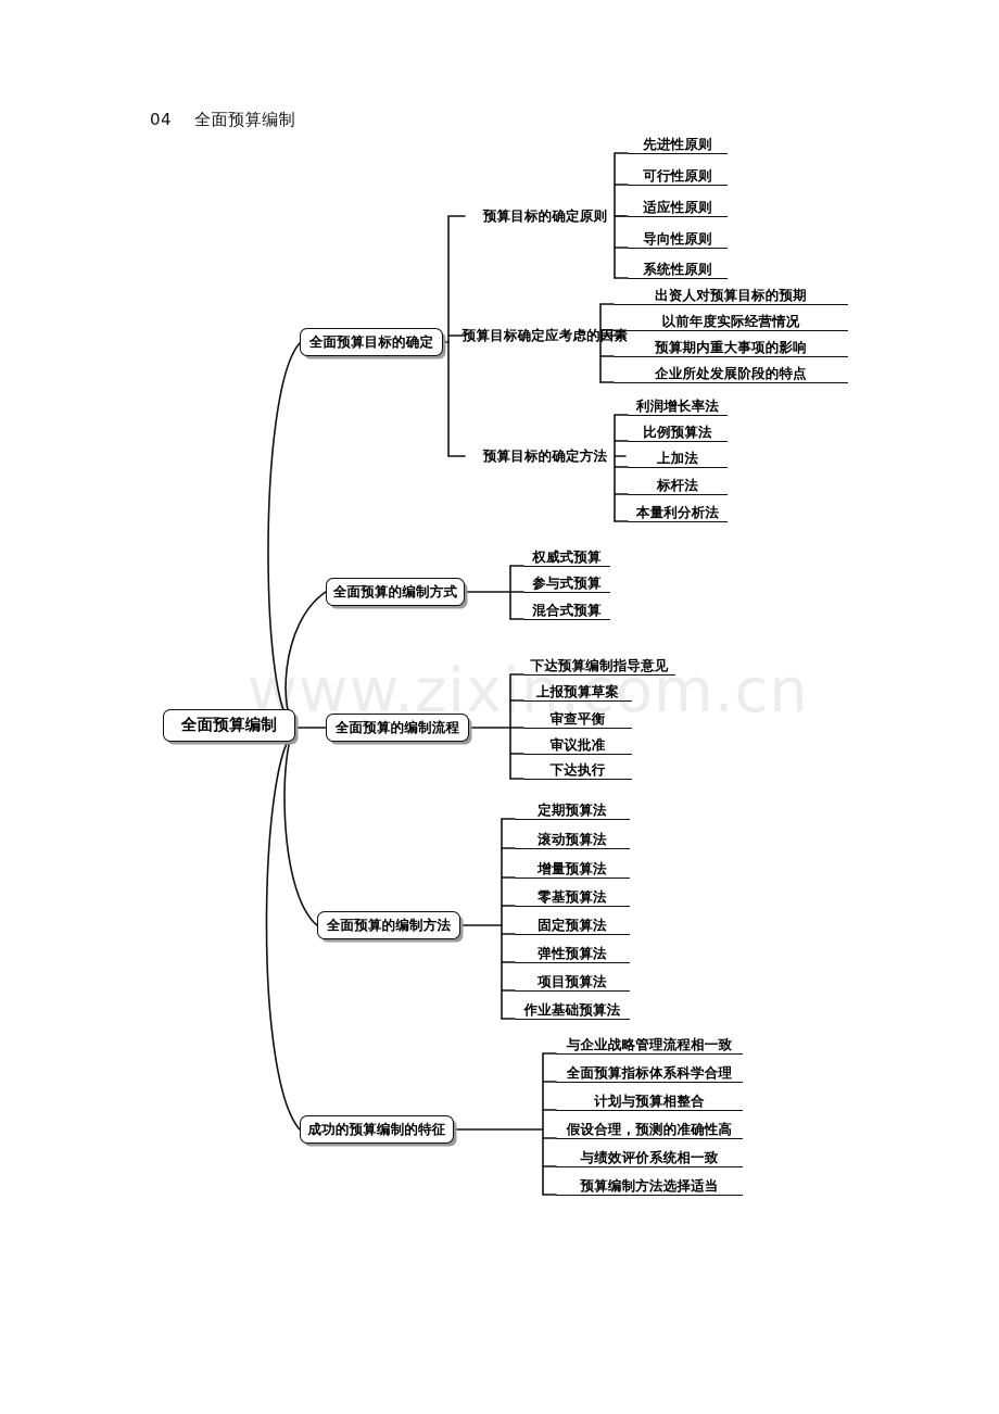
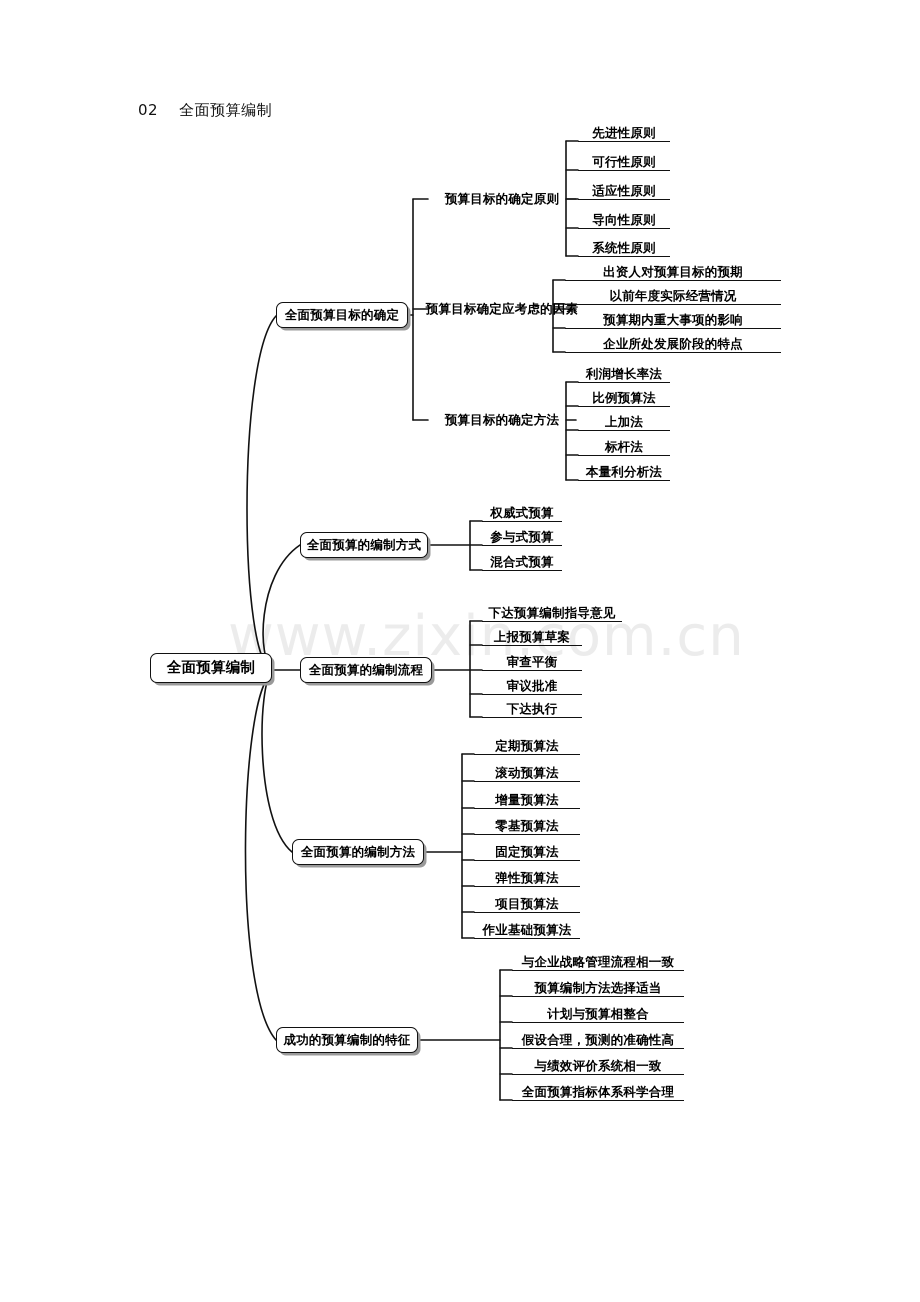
- 04 全面预算编制
+ 02 全面预算编制
  www.zixin.com.cn
  全面预算编制
  全面预算目标的确定
  全面预算的编制方式
  全面预算的编制流程
  全面预算的编制方法
  成功的预算编制的特征
  预算目标的确定原则
  预算目标确定应考虑的因素
  预算目标的确定方法
  先进性原则
  可行性原则
  适应性原则
  导向性原则
  系统性原则
  出资人对预算目标的预期
  以前年度实际经营情况
  预算期内重大事项的影响
  企业所处发展阶段的特点
  利润增长率法
  比例预算法
  上加法
  标杆法
  本量利分析法
  权威式预算
  参与式预算
  混合式预算
  下达预算编制指导意见
  上报预算草案
  审查平衡
  审议批准
  下达执行
  定期预算法
  滚动预算法
  增量预算法
  零基预算法
  固定预算法
  弹性预算法
  项目预算法
  作业基础预算法
  与企业战略管理流程相一致
- 全面预算指标体系科学合理
+ 预算编制方法选择适当
  计划与预算相整合
  假设合理，预测的准确性高
  与绩效评价系统相一致
- 预算编制方法选择适当
+ 全面预算指标体系科学合理
